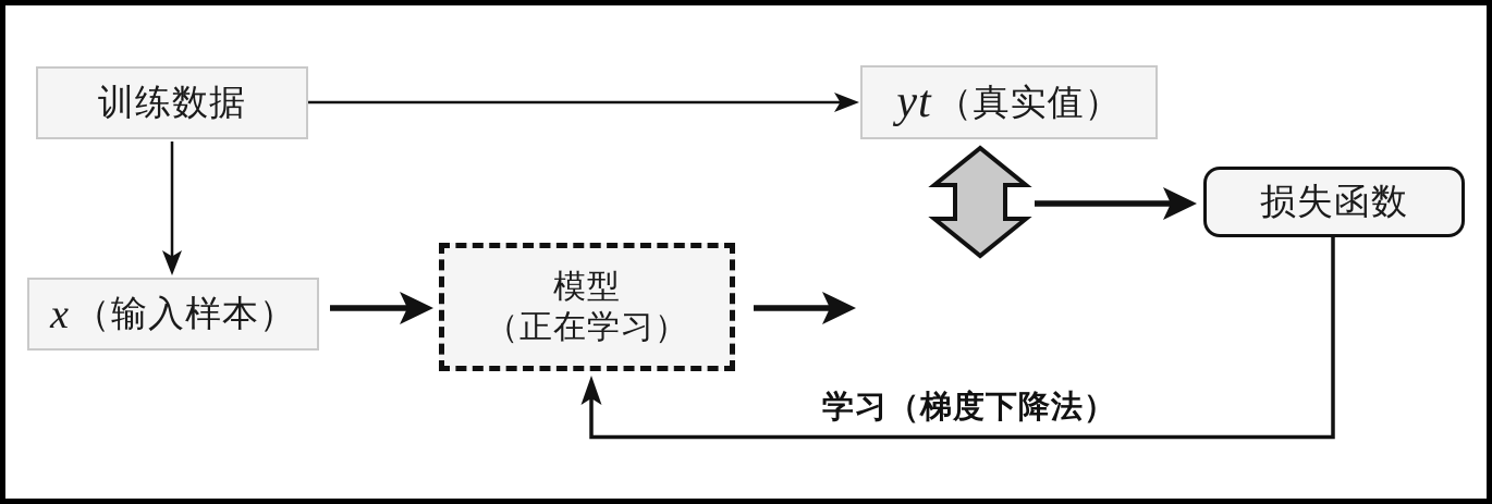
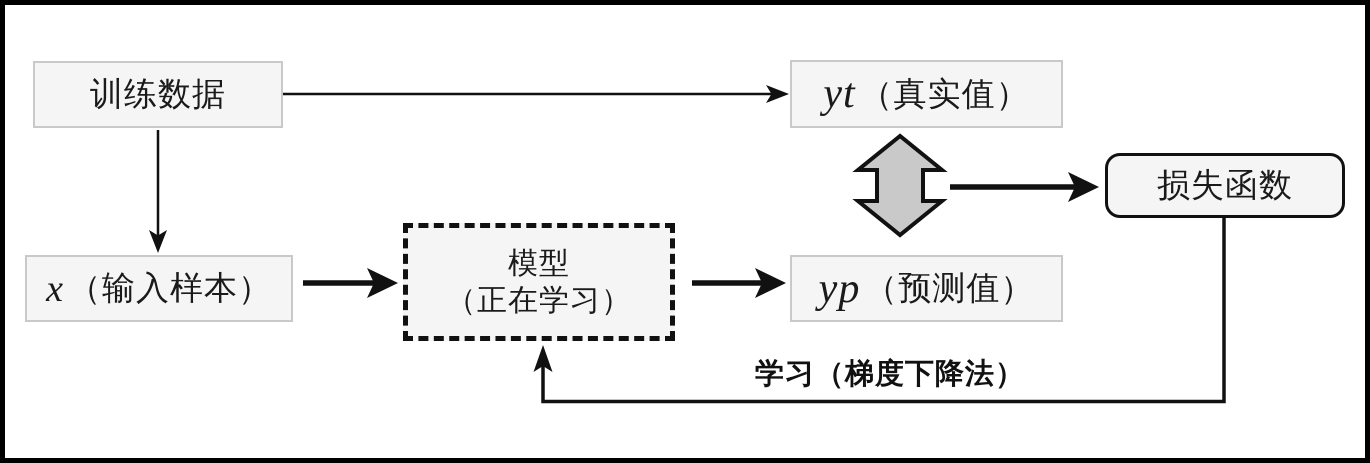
  训练数据
  yt
  （真实值）
  x
  （输入样本）
  模型
  （正在学习）
+ yp
+ （预测值）
  损失函数
  学习（梯度下降法）
